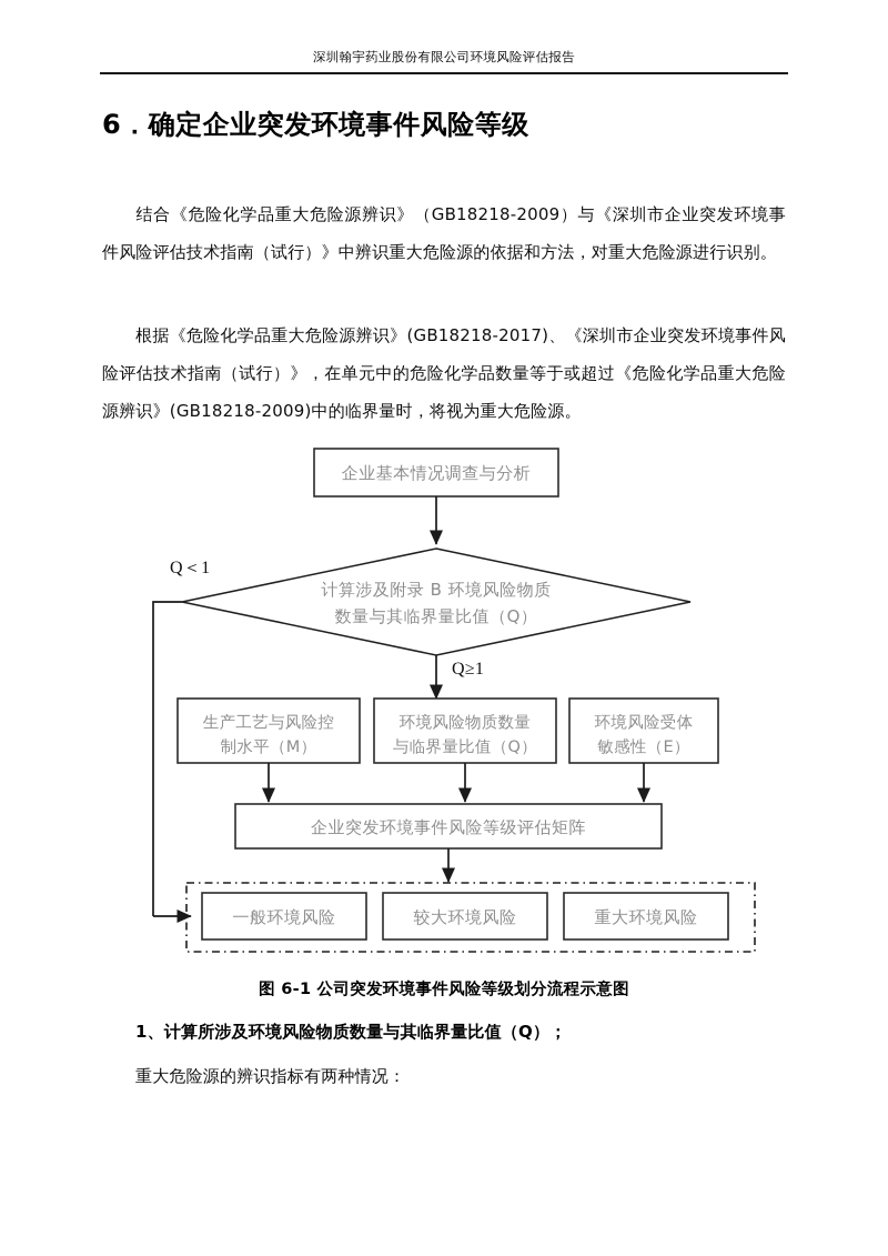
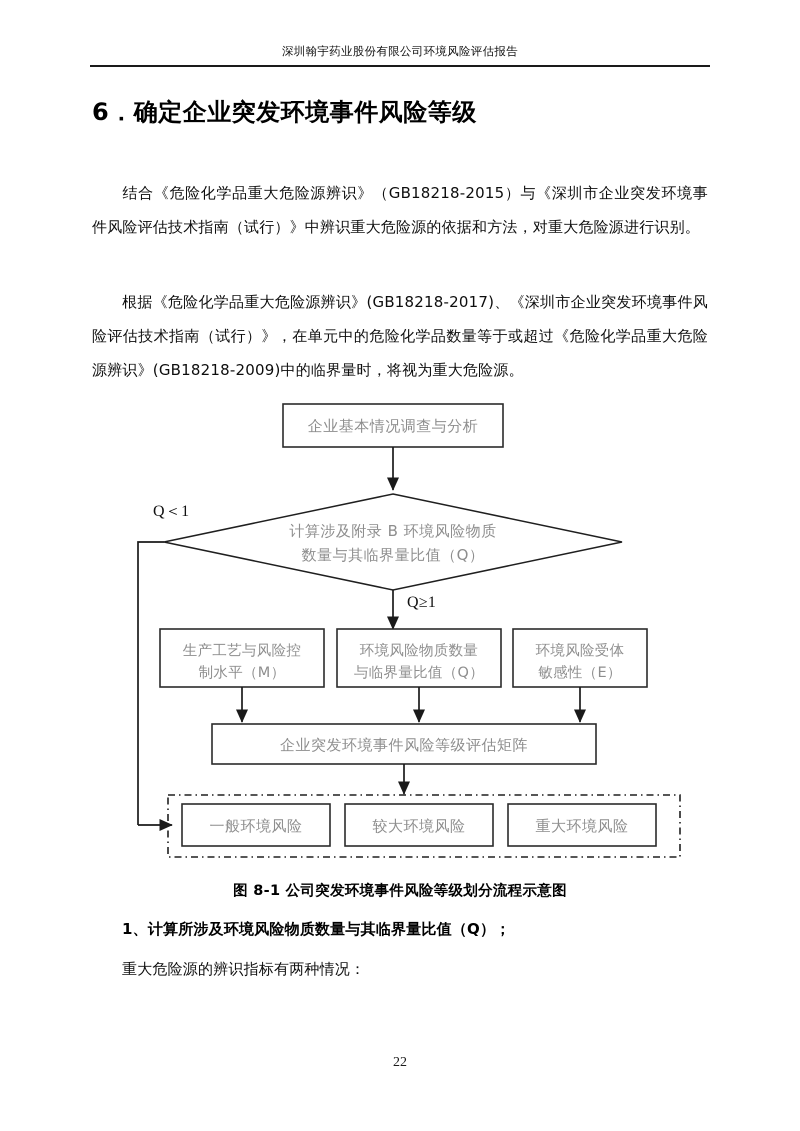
  深圳翰宇药业股份有限公司环境风险评估报告
  6．确定企业突发环境事件风险等级
- 结合《危险化学品重大危险源辨识》（GB18218-2009）与《深圳市企业突发环境事件风险评估技术指南（试行）》中辨识重大危险源的依据和方法，对重大危险源进行识别。
+ 结合《危险化学品重大危险源辨识》（GB18218-2015）与《深圳市企业突发环境事件风险评估技术指南（试行）》中辨识重大危险源的依据和方法，对重大危险源进行识别。
  根据《危险化学品重大危险源辨识》(GB18218-2017)、《深圳市企业突发环境事件风险评估技术指南（试行）》，在单元中的危险化学品数量等于或超过《危险化学品重大危险源辨识》(GB18218-2009)中的临界量时，将视为重大危险源。
  企业基本情况调查与分析
  计算涉及附录 B 环境风险物质
  数量与其临界量比值（Q）
  Q＜1
  Q≥1
  生产工艺与风险控
  制水平（M）
  环境风险物质数量
  与临界量比值（Q）
  环境风险受体
  敏感性（E）
  企业突发环境事件风险等级评估矩阵
  一般环境风险
  较大环境风险
  重大环境风险
- 图 6-1 公司突发环境事件风险等级划分流程示意图
+ 图 8-1 公司突发环境事件风险等级划分流程示意图
  1、计算所涉及环境风险物质数量与其临界量比值（Q）；
  重大危险源的辨识指标有两种情况：
+ 22
